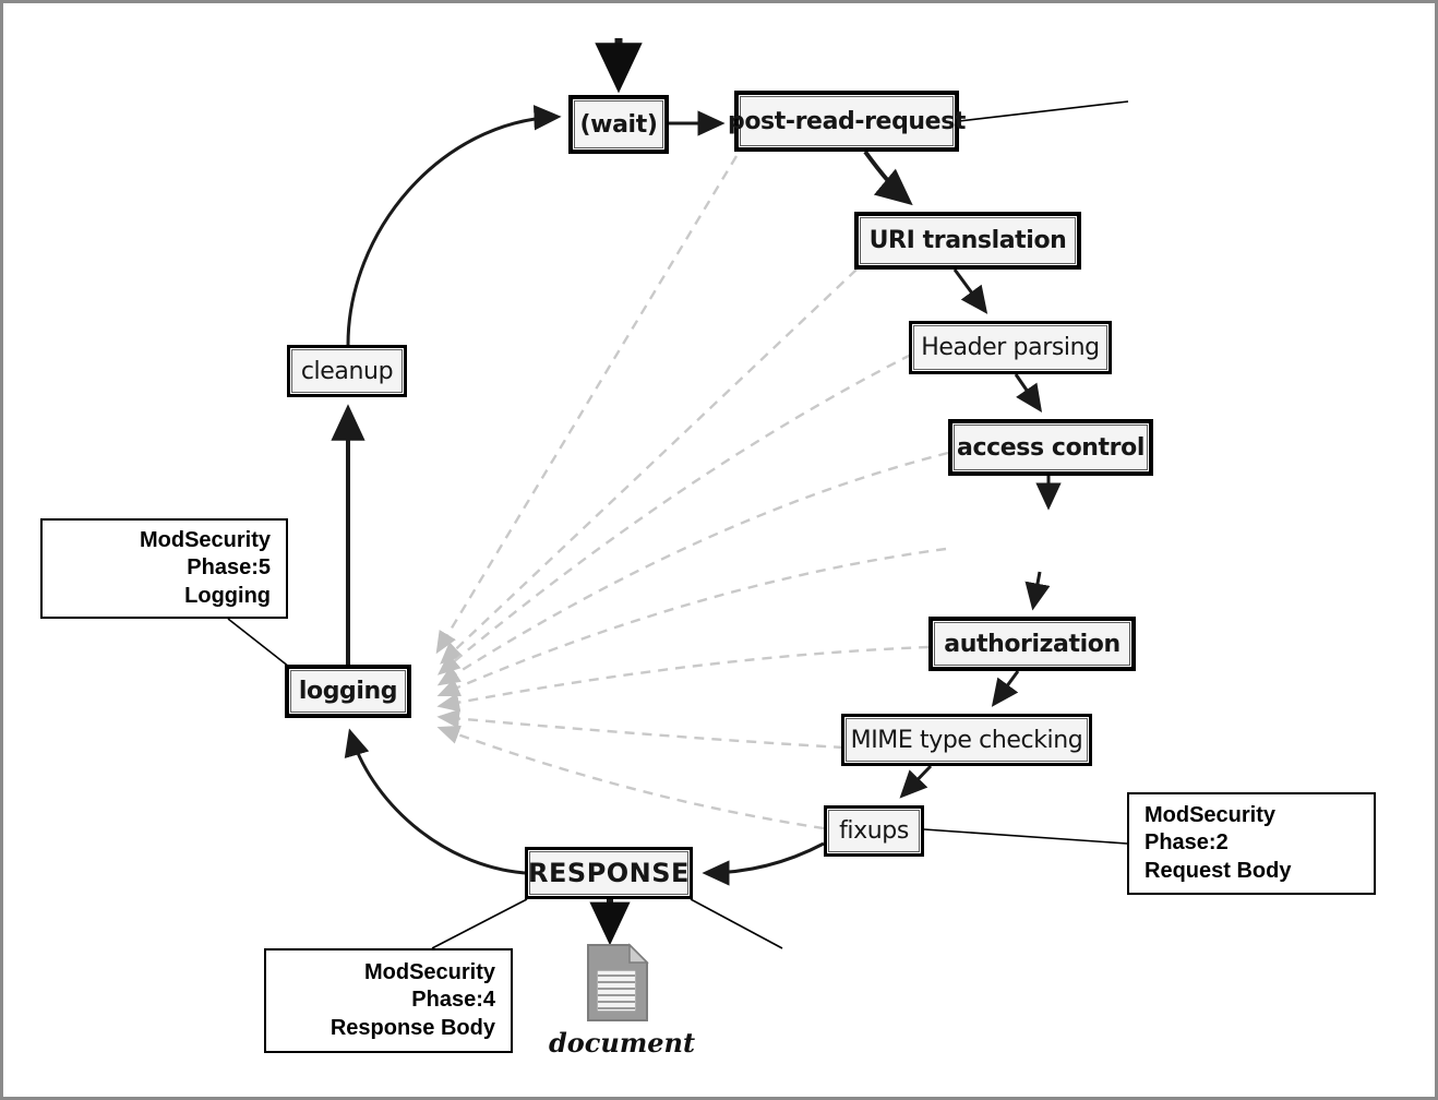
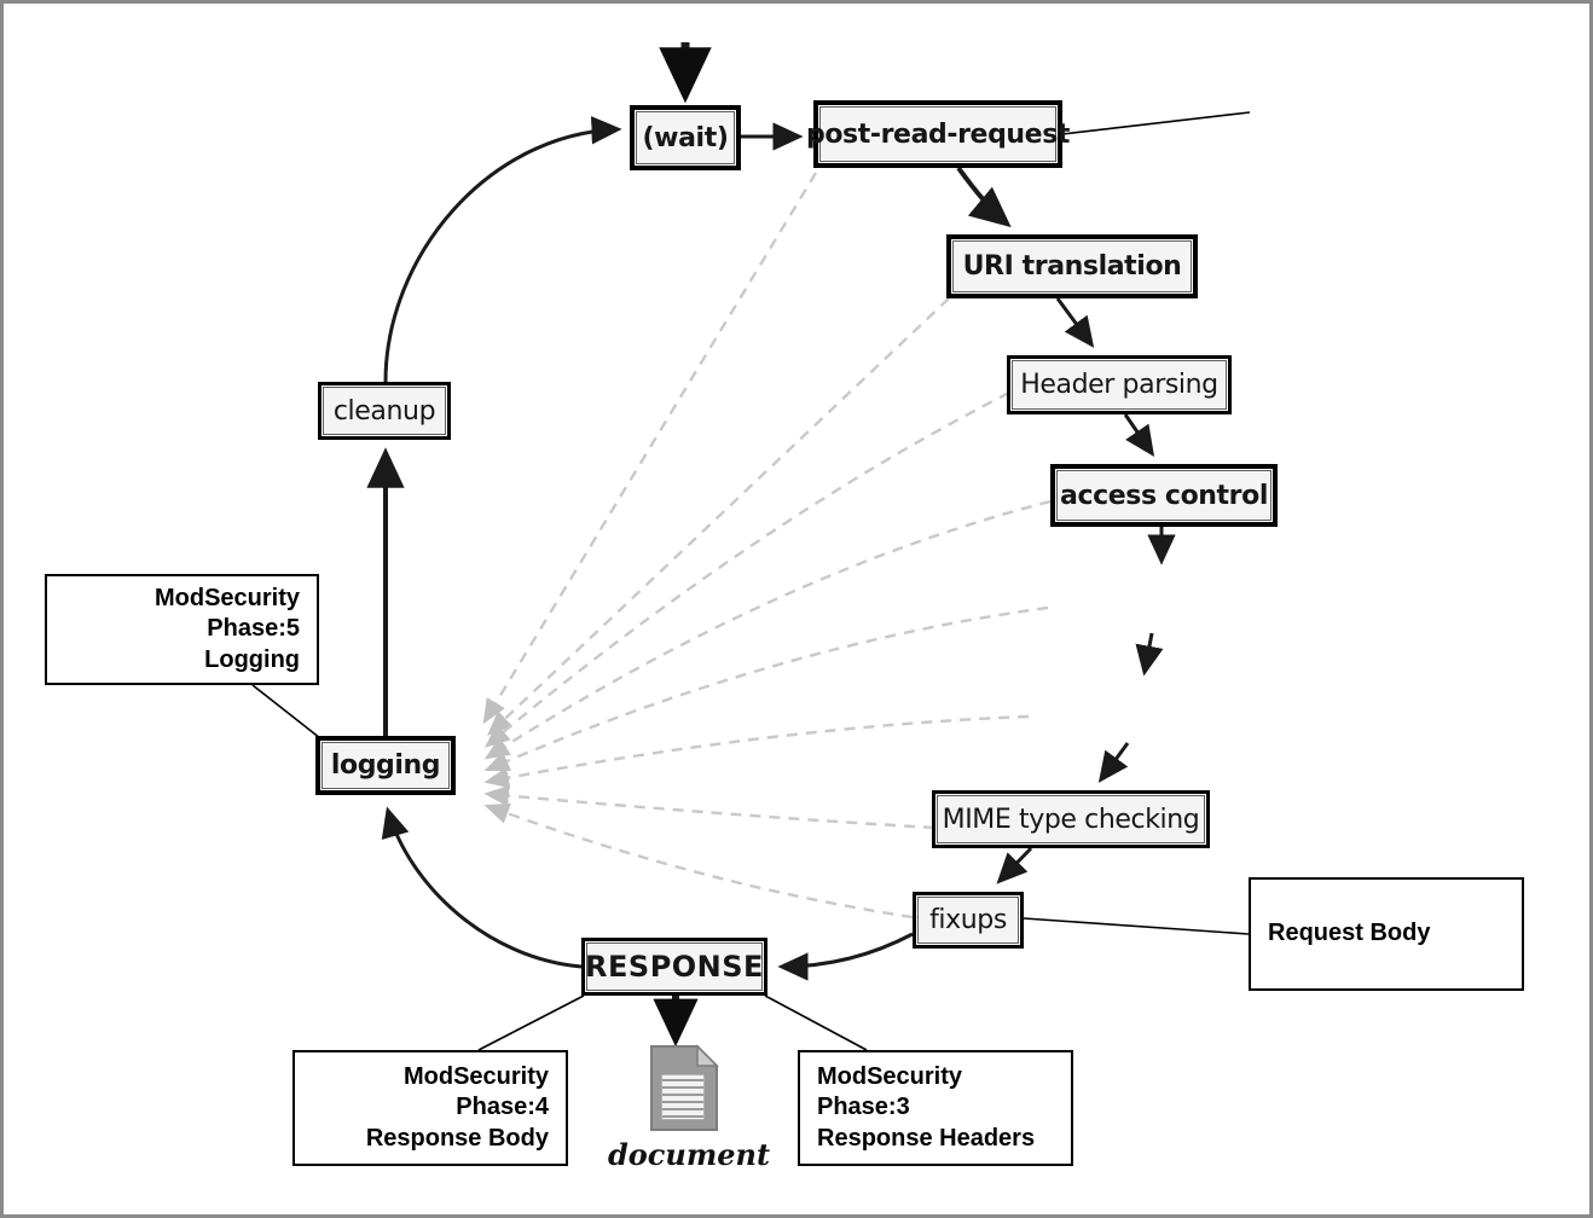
  (wait)
  post-read-request
  URI translation
  Header parsing
  access control
- authorization
  MIME type checking
  fixups
  RESPONSE
  logging
  cleanup
  document
  ModSecurity Phase:5
  Logging
- ModSecurity Phase:2
  Request Body
  ModSecurity Phase:4
  Response Body
+ ModSecurity Phase:3
+ Response Headers
